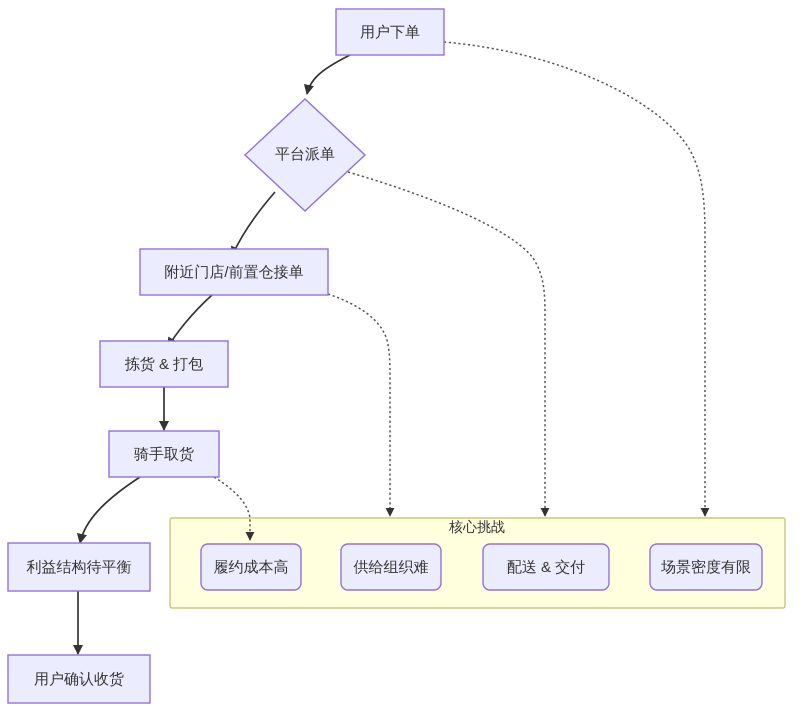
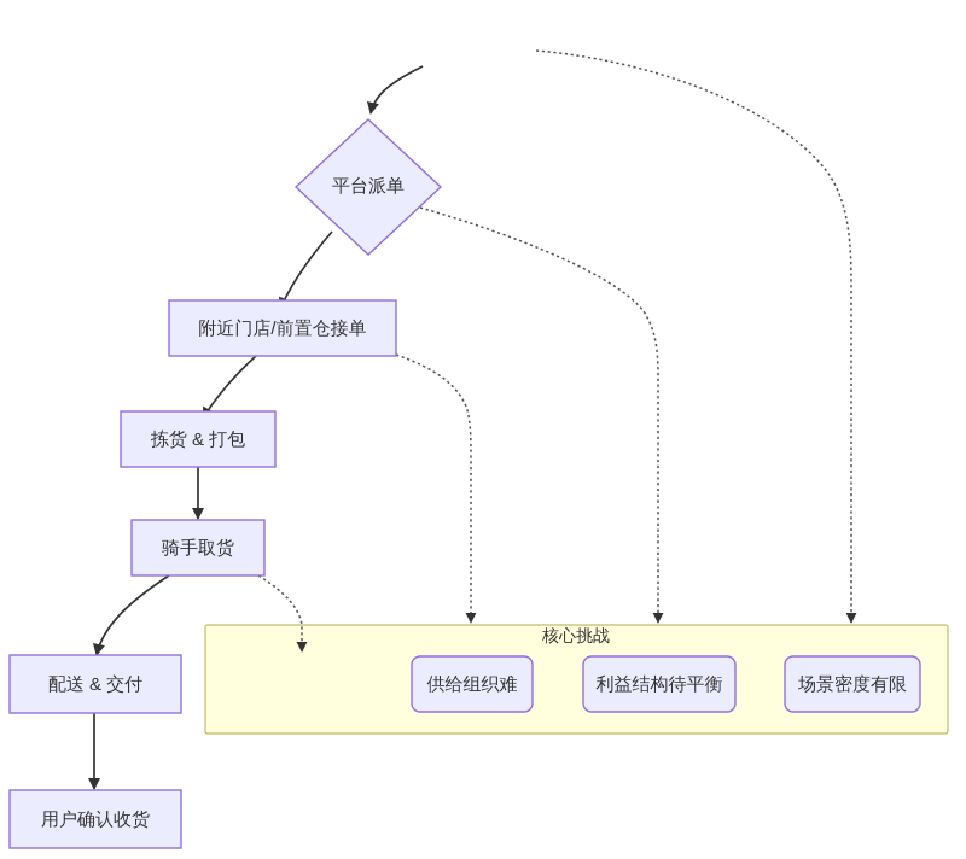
  核心挑战
- 用户下单
  平台派单
  附近门店/前置仓接单
  拣货 & 打包
  骑手取货
- 利益结构待平衡
+ 配送 & 交付
  用户确认收货
- 履约成本高
  供给组织难
- 配送 & 交付
+ 利益结构待平衡
  场景密度有限
